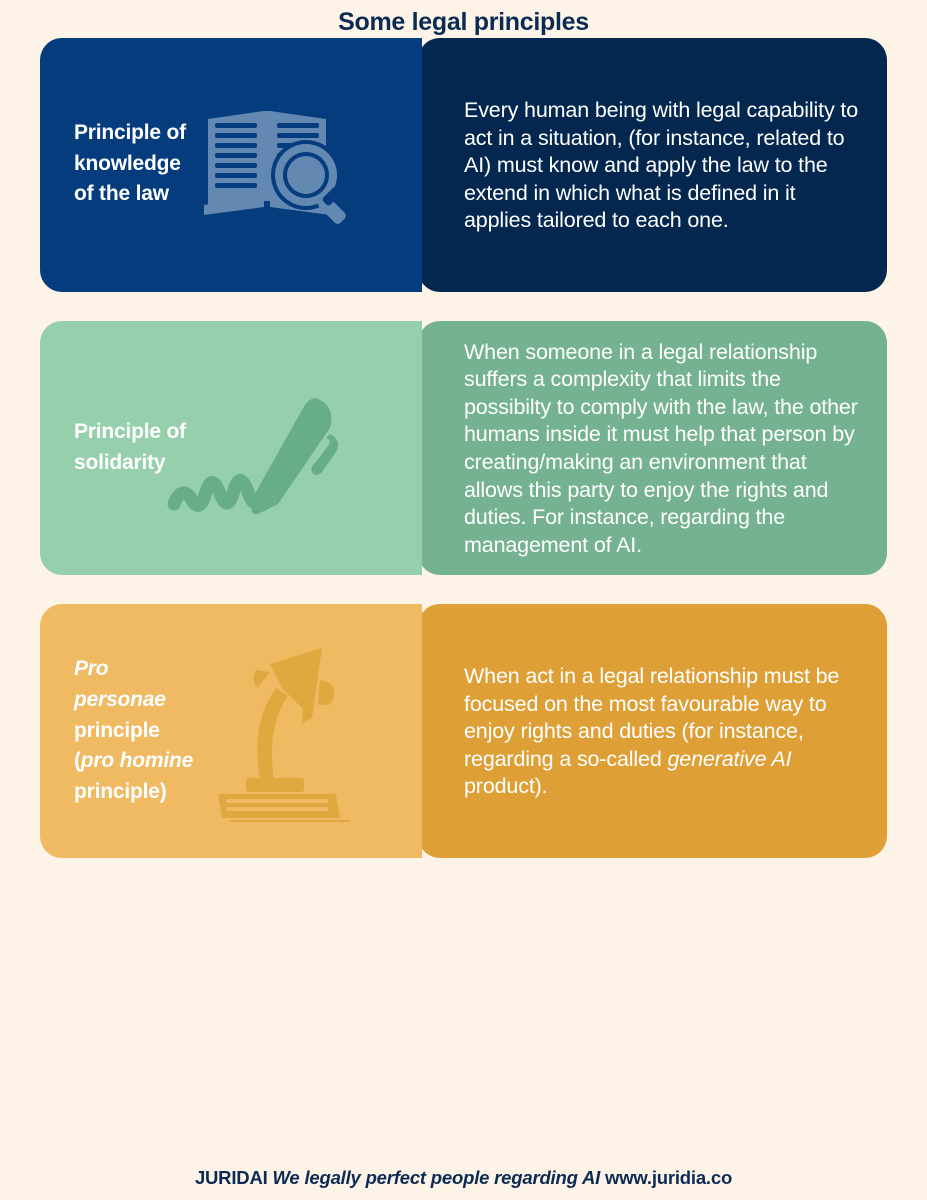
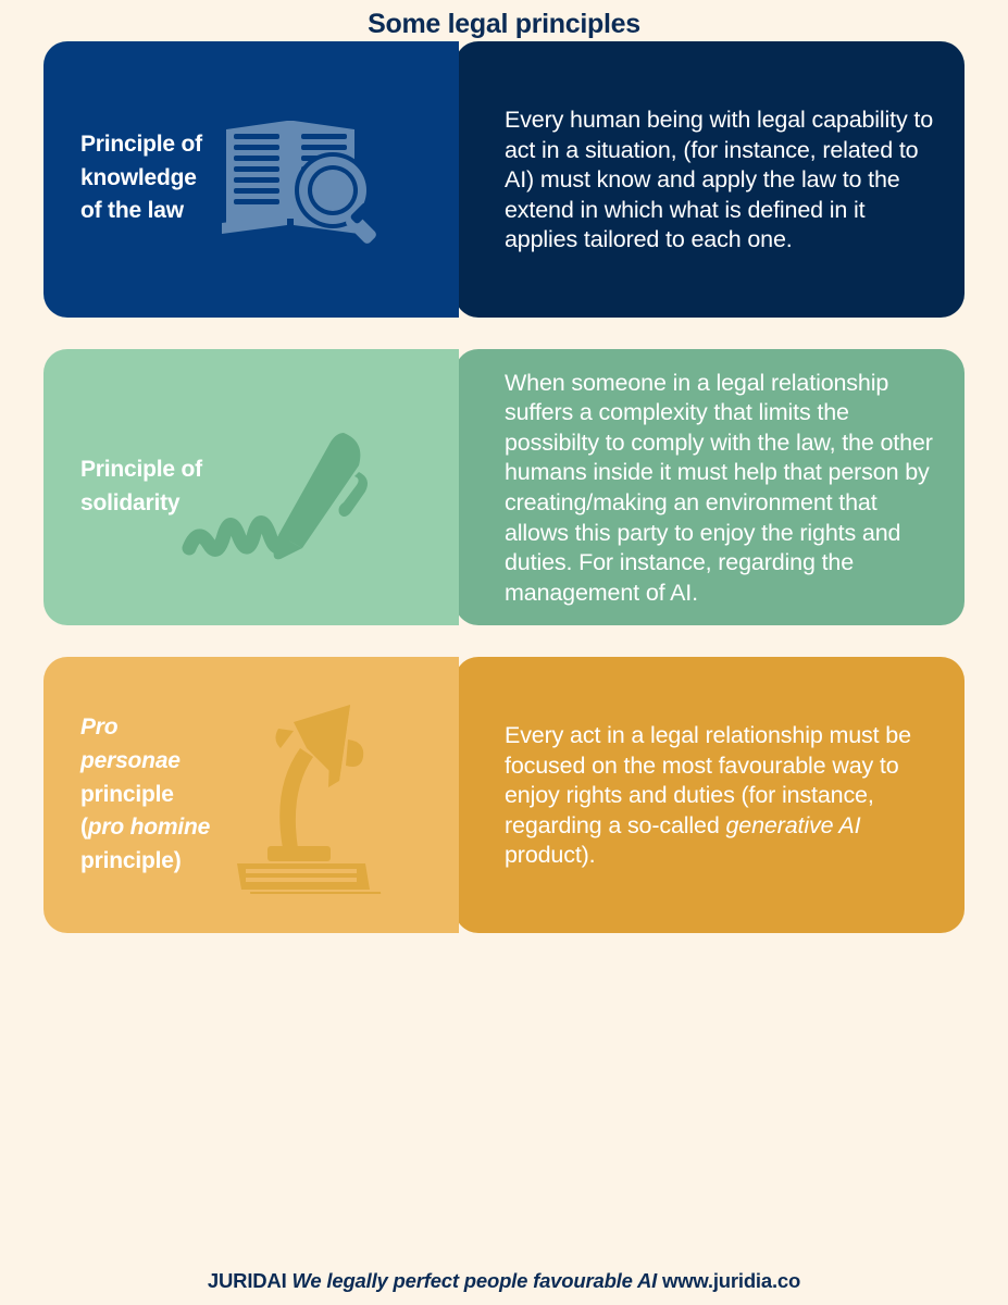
  Some legal principles
  Principle of knowledge of the law
  Every human being with legal capability to act in a situation, (for instance, related to AI) must know and apply the law to the extend in which what is defined in it applies tailored to each one.
  Principle of solidarity
  When someone in a legal relationship suffers a complexity that limits the possibilty to comply with the law, the other humans inside it must help that person by creating/making an environment that allows this party to enjoy the rights and duties. For instance, regarding the management of AI.
  Pro personae principle (pro homine principle)
- When act in a legal relationship must be focused on the most favourable way to enjoy rights and duties (for instance, regarding a so-called generative AI product).
+ Every act in a legal relationship must be focused on the most favourable way to enjoy rights and duties (for instance, regarding a so-called generative AI product).
- JURIDAI We legally perfect people regarding AI www.juridia.co
+ JURIDAI We legally perfect people favourable AI www.juridia.co
